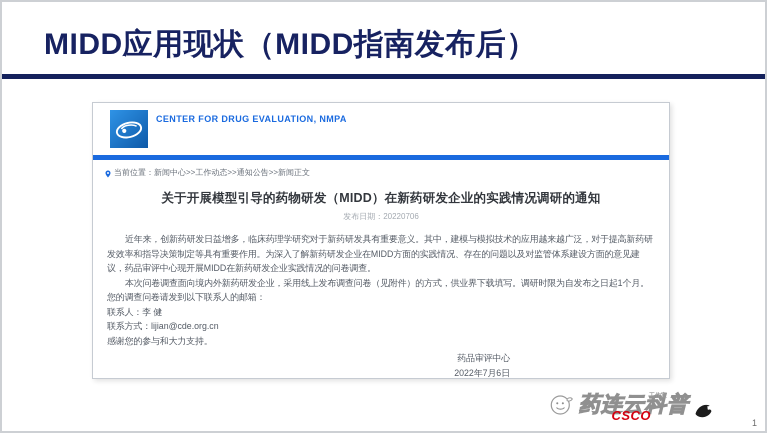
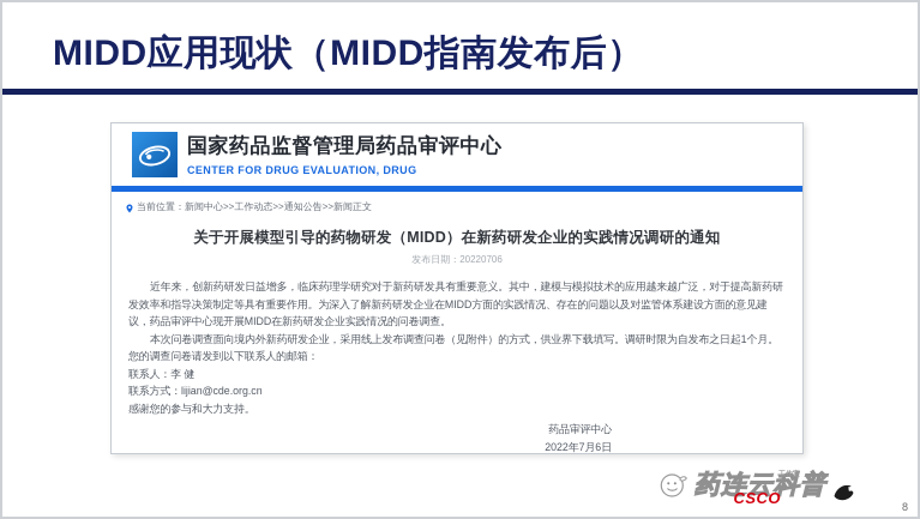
  MIDD应用现状（MIDD指南发布后）
+ 国家药品监督管理局药品审评中心
- CENTER FOR DRUG EVALUATION, NMPA
+ CENTER FOR DRUG EVALUATION, DRUG
  当前位置：新闻中心>>工作动态>>通知公告>>新闻正文
  关于开展模型引导的药物研发（MIDD）在新药研发企业的实践情况调研的通知
  发布日期：20220706
  近年来，创新药研发日益增多，临床药理学研究对于新药研发具有重要意义。其中，建模与模拟技术的应用越来越广泛，对于提高新药研发效率和指导决策制定等具有重要作用。为深入了解新药研发企业在MIDD方面的实践情况、存在的问题以及对监管体系建设方面的意见建议，药品审评中心现开展MIDD在新药研发企业实践情况的问卷调查。
  本次问卷调查面向境内外新药研发企业，采用线上发布调查问卷（见附件）的方式，供业界下载填写。调研时限为自发布之日起1个月。
  您的调查问卷请发到以下联系人的邮箱：
  联系人：李 健
  联系方式：lijian@cde.org.cn
  感谢您的参与和大力支持。
  药品审评中心
  2022年7月6日
  药连云科普
  CSCO
- 1
+ 8
